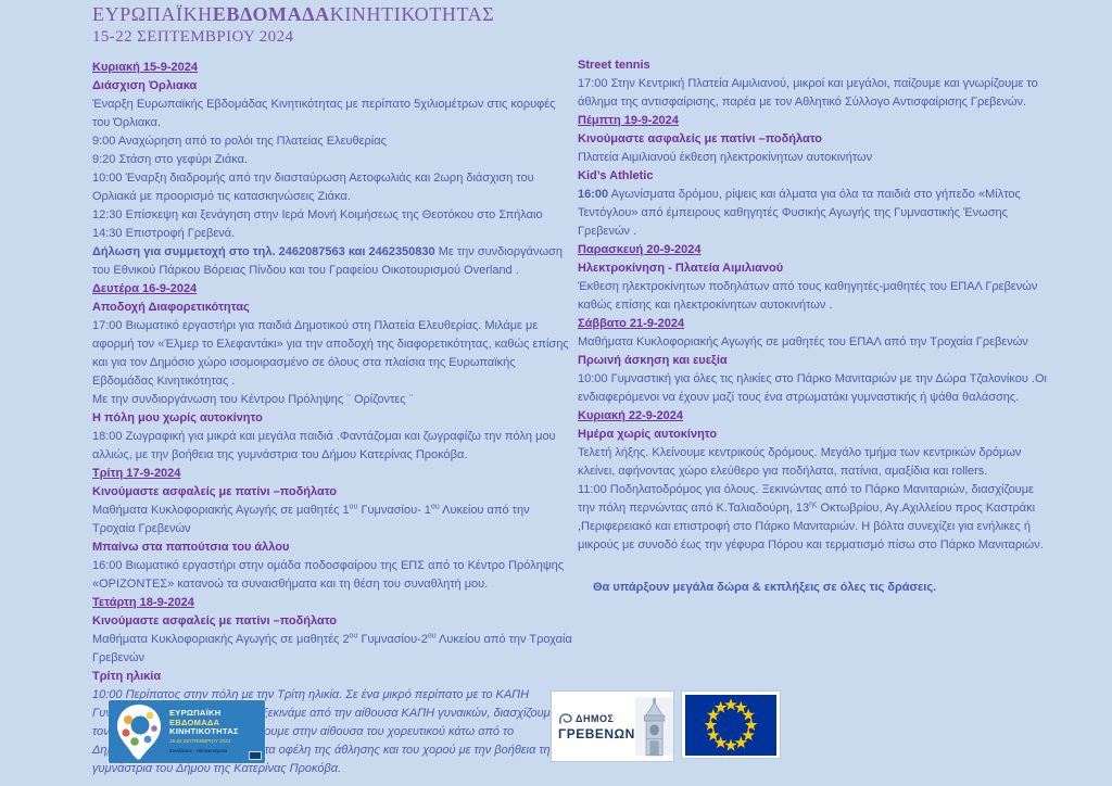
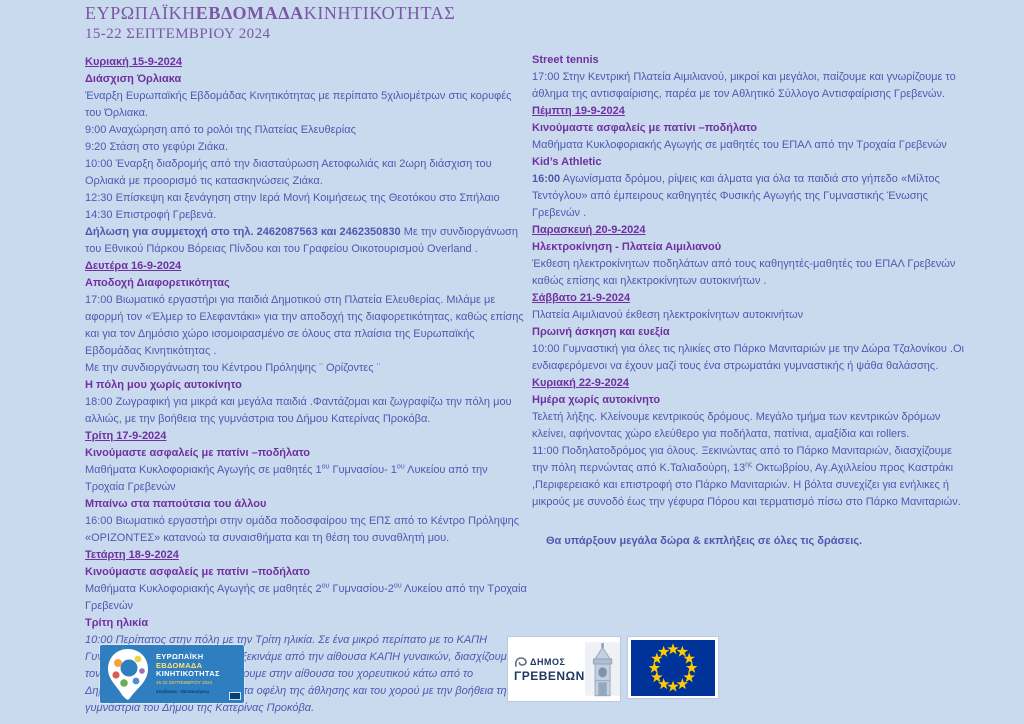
  ΕΥΡΩΠΑΪΚΗΕΒΔΟΜΑΔΑΚΙΝΗΤΙΚΟΤΗΤΑΣ
  15-22 ΣΕΠΤΕΜΒΡΙΟΥ 2024
  Κυριακή 15-9-2024
  Διάσχιση Όρλιακα
  Έναρξη Ευρωπαϊκής Εβδομάδας Κινητικότητας με περίπατο 5χιλιομέτρων στις κορυφές του Όρλιακα.
  9:00 Αναχώρηση από το ρολόι της Πλατείας Ελευθερίας
  9:20 Στάση στο γεφύρι Ζιάκα.
  10:00 Έναρξη διαδρομής από την διασταύρωση Αετοφωλιάς και 2ωρη διάσχιση του Ορλιακά με προορισμό τις κατασκηνώσεις Ζιάκα.
  12:30 Επίσκεψη και ξενάγηση στην Ιερά Μονή Κοιμήσεως της Θεοτόκου στο Σπήλαιο
  14:30 Επιστροφή Γρεβενά.
  Δήλωση για συμμετοχή στο τηλ. 2462087563 και 2462350830 Με την συνδιοργάνωση του Εθνικού Πάρκου Βόρειας Πίνδου και του Γραφείου Οικοτουρισμού Overland .
  Δευτέρα 16-9-2024
  Αποδοχή Διαφορετικότητας
  17:00 Βιωματικό εργαστήρι για παιδιά Δημοτικού στη Πλατεία Ελευθερίας. Μιλάμε με αφορμή τον «Έλμερ το Ελεφαντάκι» για την αποδοχή της διαφορετικότητας, καθώς επίσης και για τον Δημόσιο χώρο ισομοιρασμένο σε όλους στα πλαίσια της Ευρωπαϊκής Εβδομάδας Κινητικότητας .
  Με την συνδιοργάνωση του Κέντρου Πρόληψης ¨ Ορίζοντες ¨
  Η πόλη μου χωρίς αυτοκίνητο
  18:00 Ζωγραφική για μικρά και μεγάλα παιδιά .Φαντάζομαι και ζωγραφίζω την πόλη μου αλλιώς, με την βοήθεια της γυμνάστρια του Δήμου Κατερίνας Προκόβα.
  Τρίτη 17-9-2024
  Κινούμαστε ασφαλείς με πατίνι –ποδήλατο
  Μαθήματα Κυκλοφοριακής Αγωγής σε μαθητές 1 Γυμνασίου- 1 Λυκείου από την Τροχαία Γρεβενών
  Μπαίνω στα παπούτσια του άλλου
  16:00 Βιωματικό εργαστήρι στην ομάδα ποδοσφαίρου της ΕΠΣ από το Κέντρο Πρόληψης «ΟΡΙΖΟΝΤΕΣ» κατανοώ τα συναισθήματα και τη θέση του συναθλητή μου.
  Τετάρτη 18-9-2024
  Κινούμαστε ασφαλείς με πατίνι –ποδήλατο
  Μαθήματα Κυκλοφοριακής Αγωγής σε μαθητές 2 Γυμνασίου-2 Λυκείου από την Τροχαία Γρεβενών
  Τρίτη ηλικία
  10:00 Περίπατος στην πόλη με την Τρίτη ηλικία. Σε ένα μικρό περίπατο με το ΚΑΠΗ Γυ ξεκινάμε από την αίθουσα ΚΑΠΗ γυναικών, διασχίζουμ τονουμε στην αίθουσα του χορευτικού κάτω από το Δη τα οφέλη της άθλησης και του χορού με την βοήθεια τη γυμνάστρια του Δήμου της Κατερίνας Προκόβα.
  Street tennis
  17:00 Στην Κεντρική Πλατεία Αιμιλιανού, μικροί και μεγάλοι, παίζουμε και γνωρίζουμε το άθλημα της αντισφαίρισης, παρέα με τον Αθλητικό Σύλλογο Αντισφαίρισης Γρεβενών.
  Πέμπτη 19-9-2024
  Κινούμαστε ασφαλείς με πατίνι –ποδήλατο
- Πλατεία Αιμιλιανού έκθεση ηλεκτροκίνητων αυτοκινήτων
+ Μαθήματα Κυκλοφοριακής Αγωγής σε μαθητές του ΕΠΑΛ από την Τροχαία Γρεβενών
  Kid’s Athletic
  16:00 Αγωνίσματα δρόμου, ρίψεις και άλματα για όλα τα παιδιά στο γήπεδο «Μίλτος Τεντόγλου» από έμπειρους καθηγητές Φυσικής Αγωγής της Γυμναστικής Ένωσης Γρεβενών .
  Παρασκευή 20-9-2024
  Ηλεκτροκίνηση - Πλατεία Αιμιλιανού
  Έκθεση ηλεκτροκίνητων ποδηλάτων από τους καθηγητές-μαθητές του ΕΠΑΛ Γρεβενών καθώς επίσης και ηλεκτροκίνητων αυτοκινήτων .
  Σάββατο 21-9-2024
- Μαθήματα Κυκλοφοριακής Αγωγής σε μαθητές του ΕΠΑΛ από την Τροχαία Γρεβενών
+ Πλατεία Αιμιλιανού έκθεση ηλεκτροκίνητων αυτοκινήτων
  Πρωινή άσκηση και ευεξία
  10:00 Γυμναστική για όλες τις ηλικίες στο Πάρκο Μανιταριών με την Δώρα Τζαλονίκου .Οι ενδιαφερόμενοι να έχουν μαζί τους ένα στρωματάκι γυμναστικής ή ψάθα θαλάσσης.
  Κυριακή 22-9-2024
  Ημέρα χωρίς αυτοκίνητο
  Τελετή λήξης. Κλείνουμε κεντρικούς δρόμους. Μεγάλο τμήμα των κεντρικών δρόμων κλείνει, αφήνοντας χώρο ελεύθερο για ποδήλατα, πατίνια, αμαξίδια και rollers.
  11:00 Ποδηλατοδρόμος για όλους. Ξεκινώντας από το Πάρκο Μανιταριών, διασχίζουμε την πόλη περνώντας από Κ.Ταλιαδούρη, 13 Οκτωβρίου, Αγ.Αχιλλείου προς Καστράκι ,Περιφερειακό και επιστροφή στο Πάρκο Μανιταριών. Η βόλτα συνεχίζει για ενήλικες ή μικρούς με συνοδό έως την γέφυρα Πόρου και τερματισμό πίσω στο Πάρκο Μανιταριών.
  Θα υπάρξουν μεγάλα δώρα & εκπλήξεις σε όλες τις δράσεις.
  ΕΥΡΩΠΑΪΚΗ
  ΕΒΔΟΜΑΔΑ
  ΚΙΝΗΤΙΚΟΤΗΤΑΣ
  ΔΗΜΟΣ
  ΓΡΕΒΕΝΩΝ
